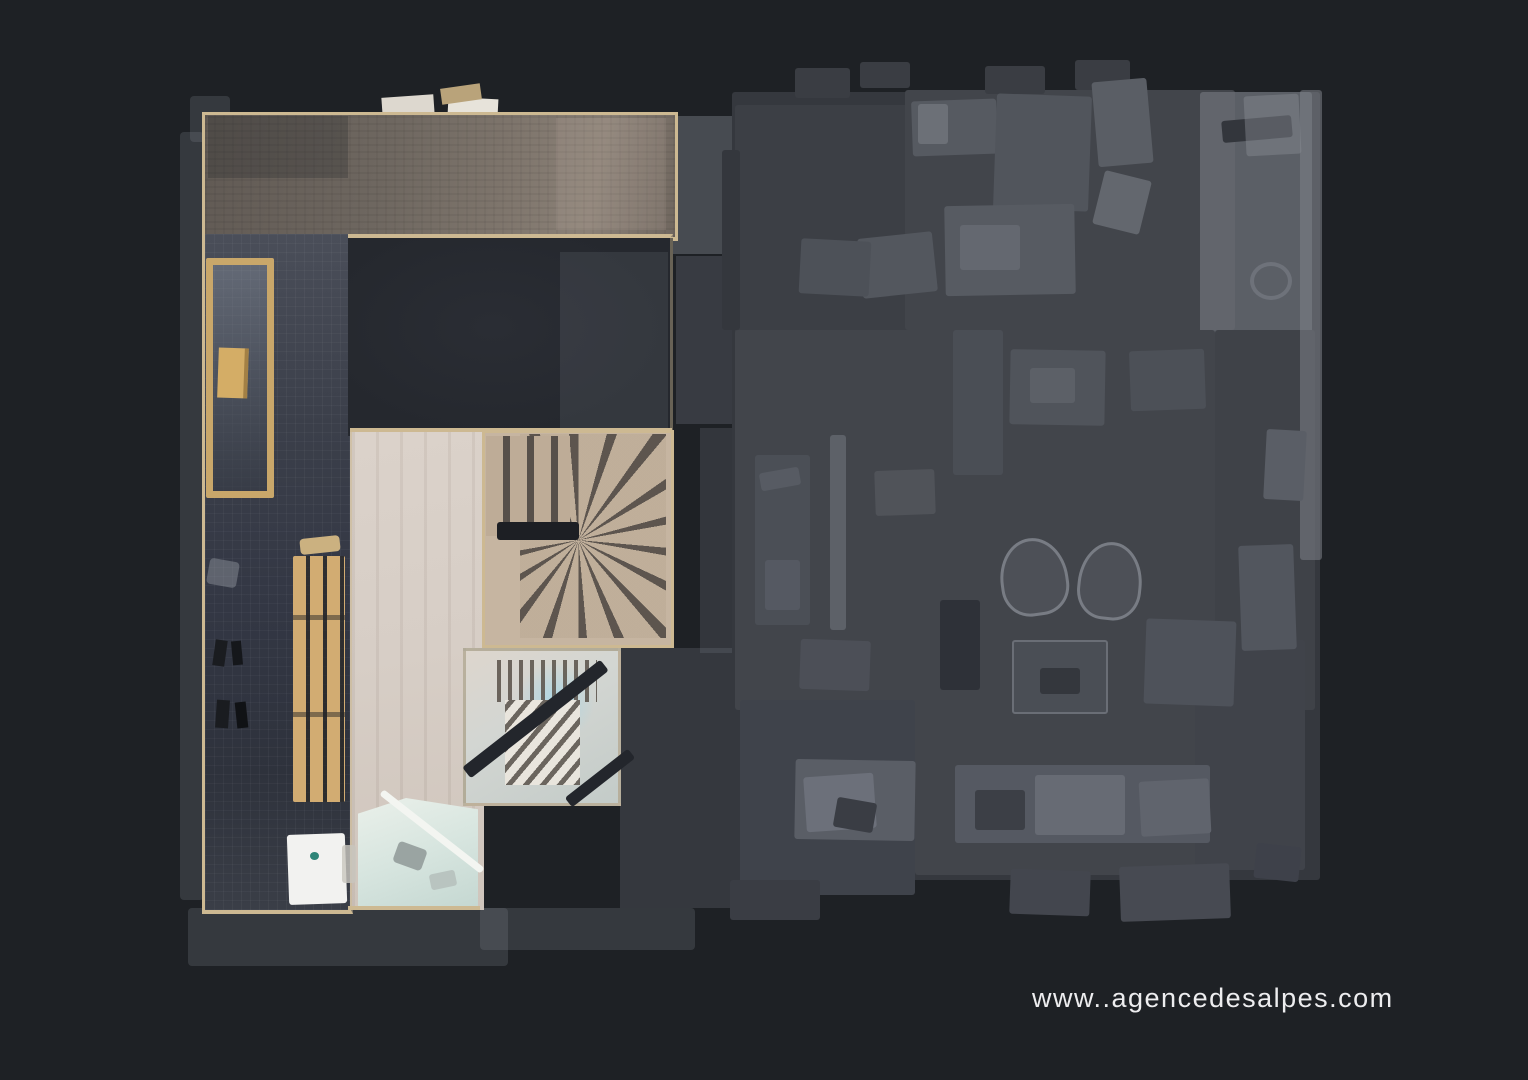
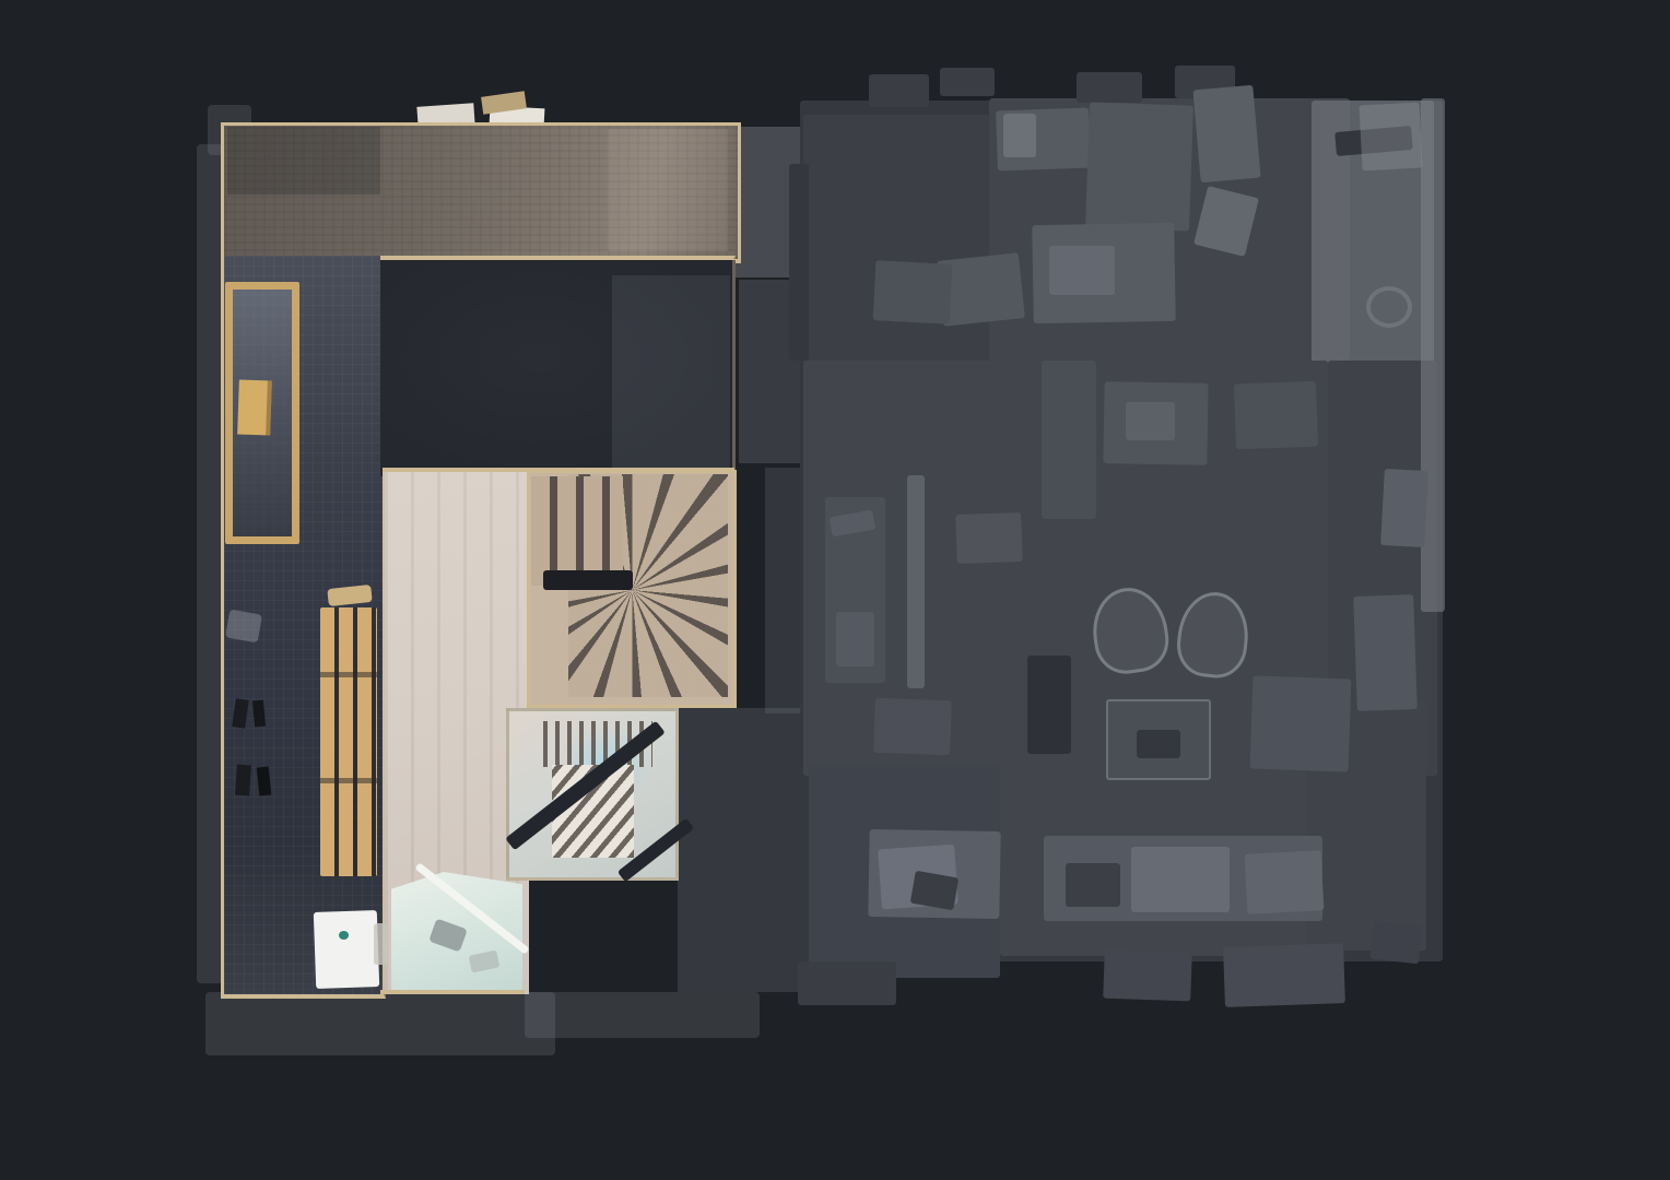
- www..agencedesalpes.com
